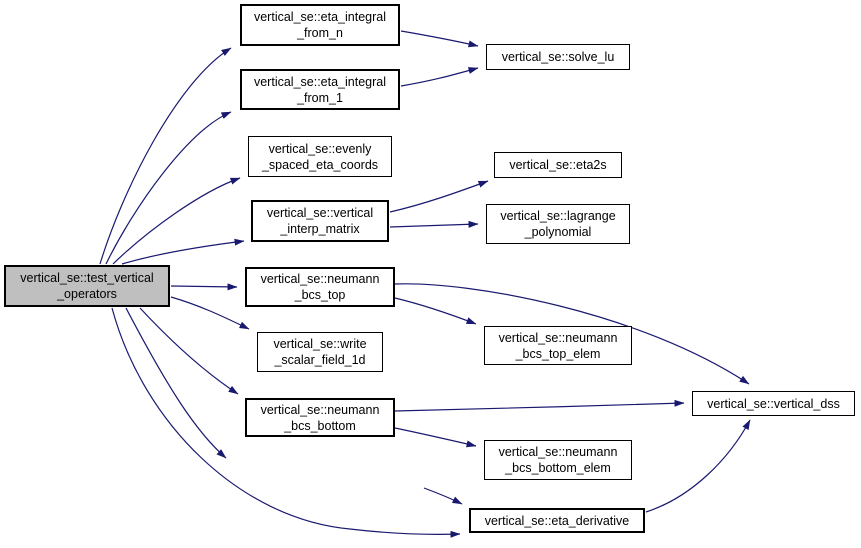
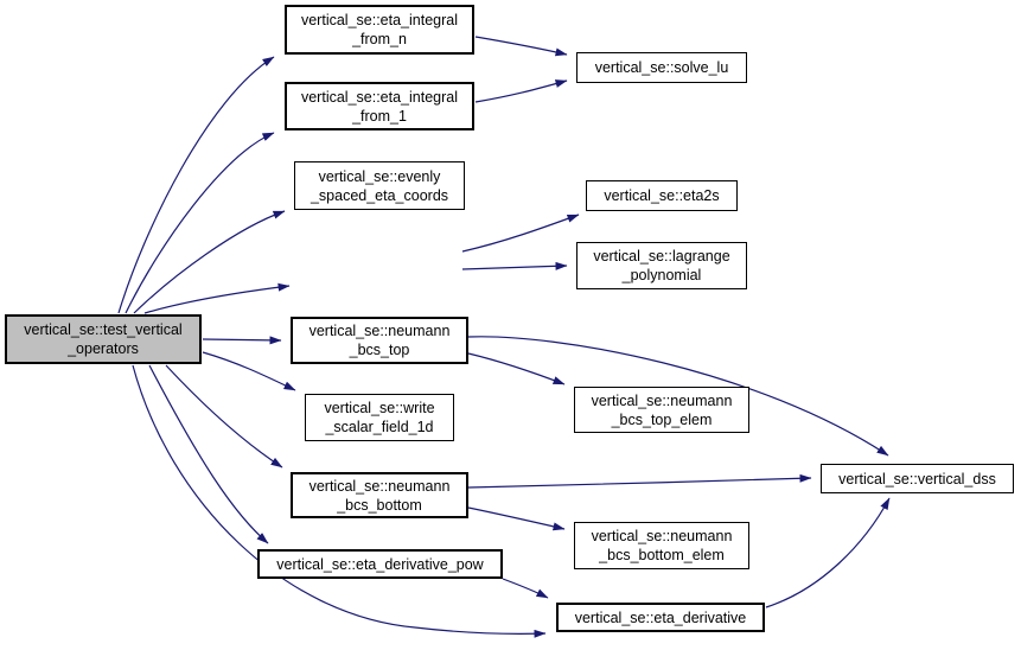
  vertical_se::test_vertical
  _operators
  vertical_se::eta_integral
  _from_n
  vertical_se::eta_integral
  _from_1
  vertical_se::evenly
  _spaced_eta_coords
- vertical_se::vertical
- _interp_matrix
  vertical_se::neumann
  _bcs_top
  vertical_se::write
  _scalar_field_1d
  vertical_se::neumann
  _bcs_bottom
+ vertical_se::eta_derivative_pow
  vertical_se::solve_lu
  vertical_se::eta2s
  vertical_se::lagrange
  _polynomial
  vertical_se::neumann
  _bcs_top_elem
  vertical_se::neumann
  _bcs_bottom_elem
  vertical_se::eta_derivative
  vertical_se::vertical_dss
